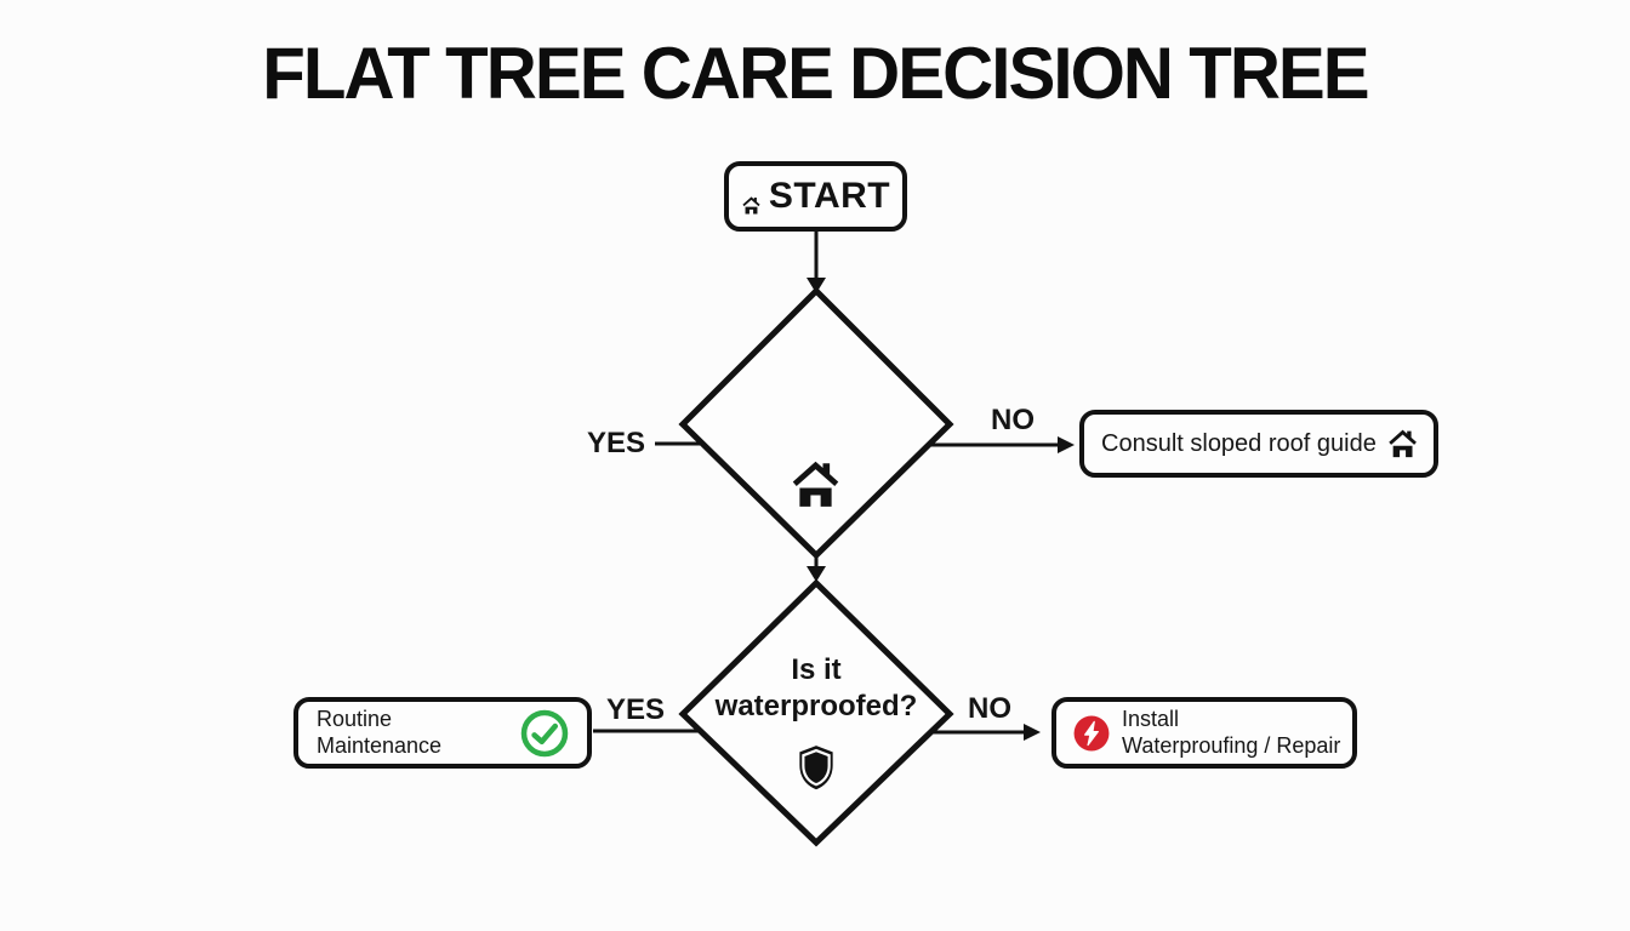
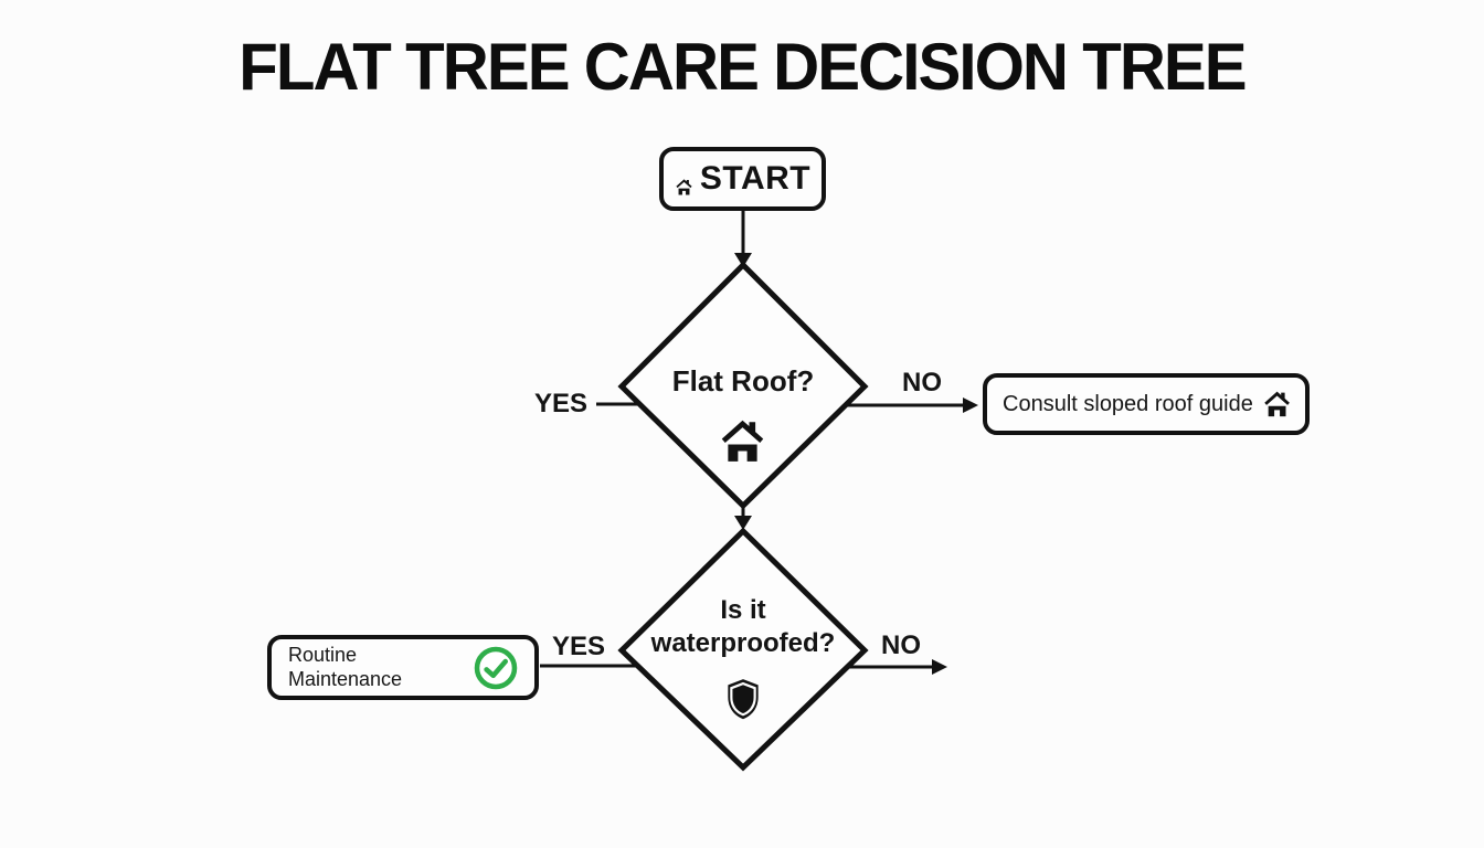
  FLAT TREE CARE DECISION TREE
  START
+ Flat Roof?
  YES
  NO
  Consult sloped roof guide
  Is it
  waterproofed?
  YES
  NO
  Routine
  Maintenance
- Install
- Waterproufing / Repair
